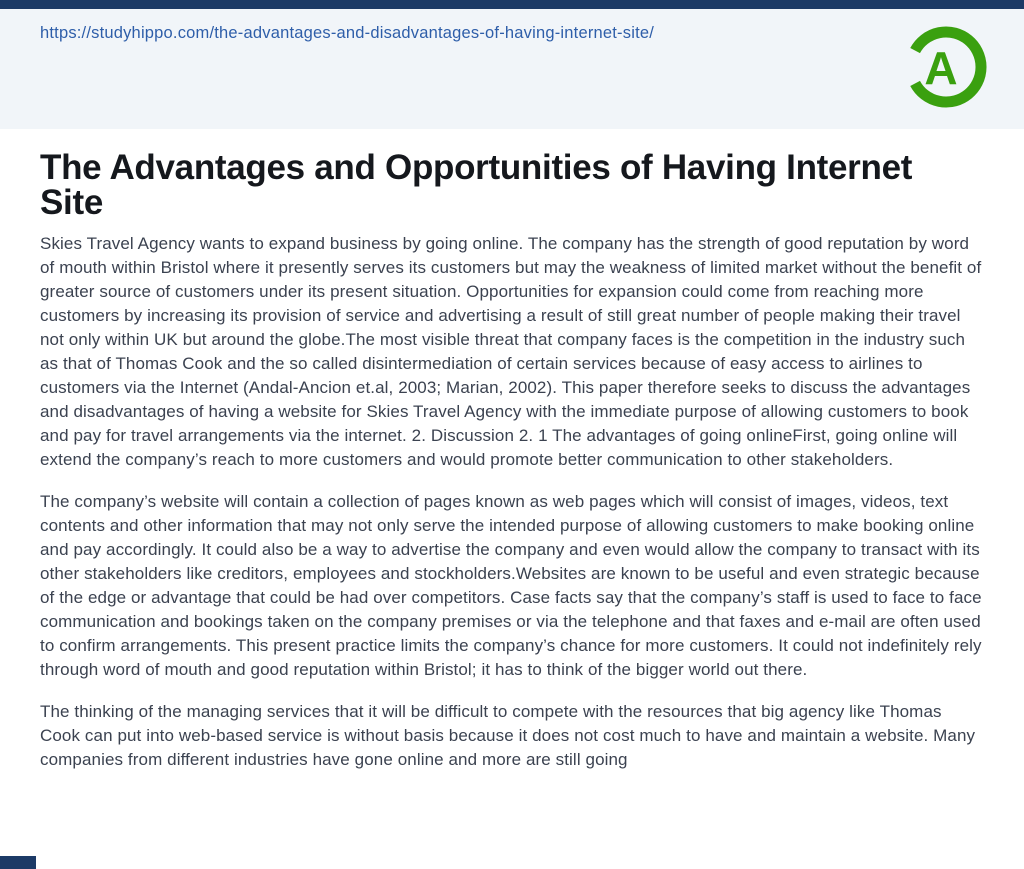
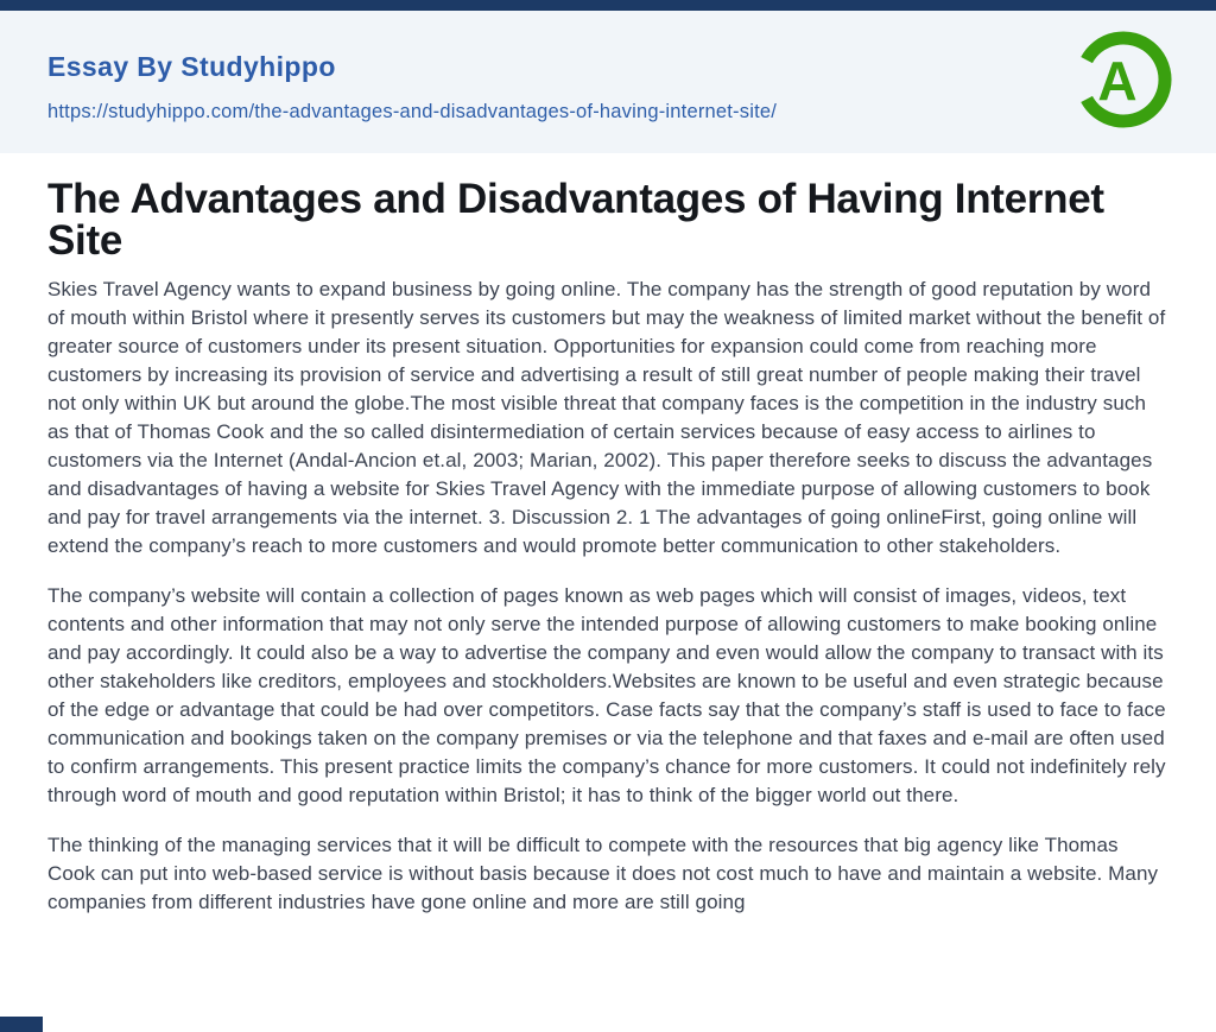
+ Essay By Studyhippo
  https://studyhippo.com/the-advantages-and-disadvantages-of-having-internet-site/
  A
- The Advantages and Opportunities of Having Internet Site
+ The Advantages and Disadvantages of Having Internet Site
- Skies Travel Agency wants to expand business by going online. The company has the strength of good reputation by word of mouth within Bristol where it presently serves its customers but may the weakness of limited market without the benefit of greater source of customers under its present situation. Opportunities for expansion could come from reaching more customers by increasing its provision of service and advertising a result of still great number of people making their travel not only within UK but around the globe.The most visible threat that company faces is the competition in the industry such as that of Thomas Cook and the so called disintermediation of certain services because of easy access to airlines to customers via the Internet (Andal-Ancion et.al, 2003; Marian, 2002). This paper therefore seeks to discuss the advantages and disadvantages of having a website for Skies Travel Agency with the immediate purpose of allowing customers to book and pay for travel arrangements via the internet. 2. Discussion 2. 1 The advantages of going onlineFirst, going online will extend the company’s reach to more customers and would promote better communication to other stakeholders.
+ Skies Travel Agency wants to expand business by going online. The company has the strength of good reputation by word of mouth within Bristol where it presently serves its customers but may the weakness of limited market without the benefit of greater source of customers under its present situation. Opportunities for expansion could come from reaching more customers by increasing its provision of service and advertising a result of still great number of people making their travel not only within UK but around the globe.The most visible threat that company faces is the competition in the industry such as that of Thomas Cook and the so called disintermediation of certain services because of easy access to airlines to customers via the Internet (Andal-Ancion et.al, 2003; Marian, 2002). This paper therefore seeks to discuss the advantages and disadvantages of having a website for Skies Travel Agency with the immediate purpose of allowing customers to book and pay for travel arrangements via the internet. 3. Discussion 2. 1 The advantages of going onlineFirst, going online will extend the company’s reach to more customers and would promote better communication to other stakeholders.
  The company’s website will contain a collection of pages known as web pages which will consist of images, videos, text contents and other information that may not only serve the intended purpose of allowing customers to make booking online and pay accordingly. It could also be a way to advertise the company and even would allow the company to transact with its other stakeholders like creditors, employees and stockholders.Websites are known to be useful and even strategic because of the edge or advantage that could be had over competitors. Case facts say that the company’s staff is used to face to face communication and bookings taken on the company premises or via the telephone and that faxes and e-mail are often used to confirm arrangements. This present practice limits the company’s chance for more customers. It could not indefinitely rely through word of mouth and good reputation within Bristol; it has to think of the bigger world out there.
  The thinking of the managing services that it will be difficult to compete with the resources that big agency like Thomas Cook can put into web-based service is without basis because it does not cost much to have and maintain a website. Many companies from different industries have gone online and more are still going
